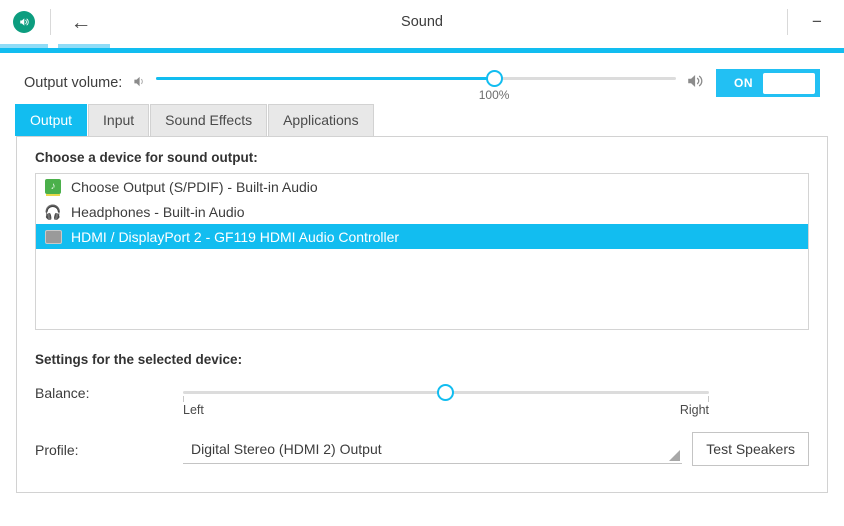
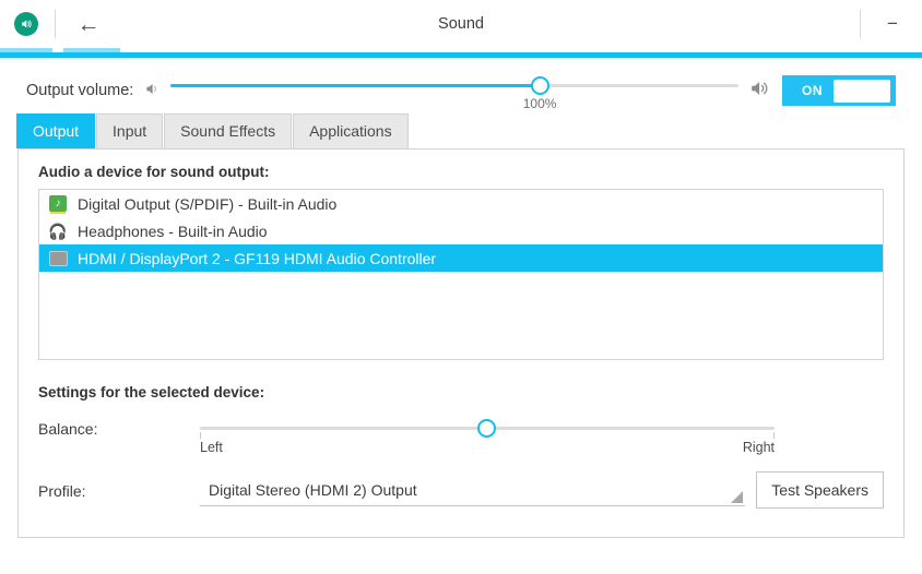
  ←
  Sound
  −
  Output volume:
  100%
  ON
  Output
  Input
  Sound Effects
  Applications
- Choose a device for sound output:
+ Audio a device for sound output:
  ♪
- Choose Output (S/PDIF) - Built-in Audio
+ Digital Output (S/PDIF) - Built-in Audio
  🎧
  Headphones - Built-in Audio
  HDMI / DisplayPort 2 - GF119 HDMI Audio Controller
  Settings for the selected device:
  Balance:
  Left
  Right
  Profile:
  Digital Stereo (HDMI 2) Output
  Test Speakers
